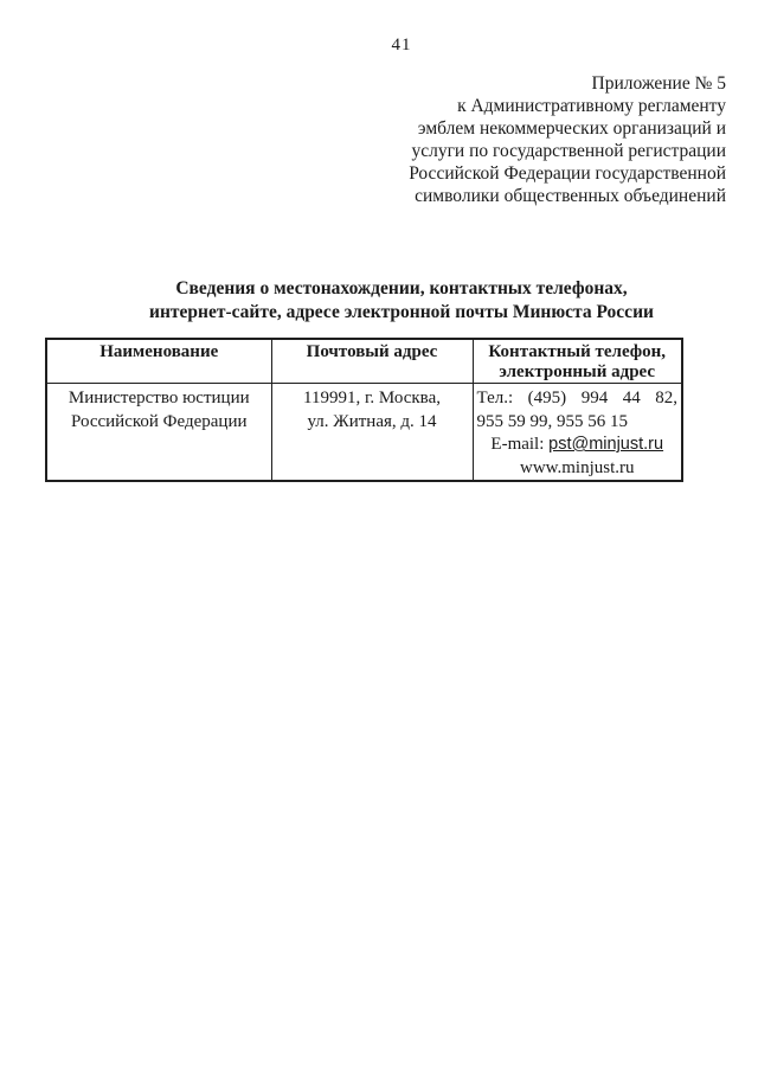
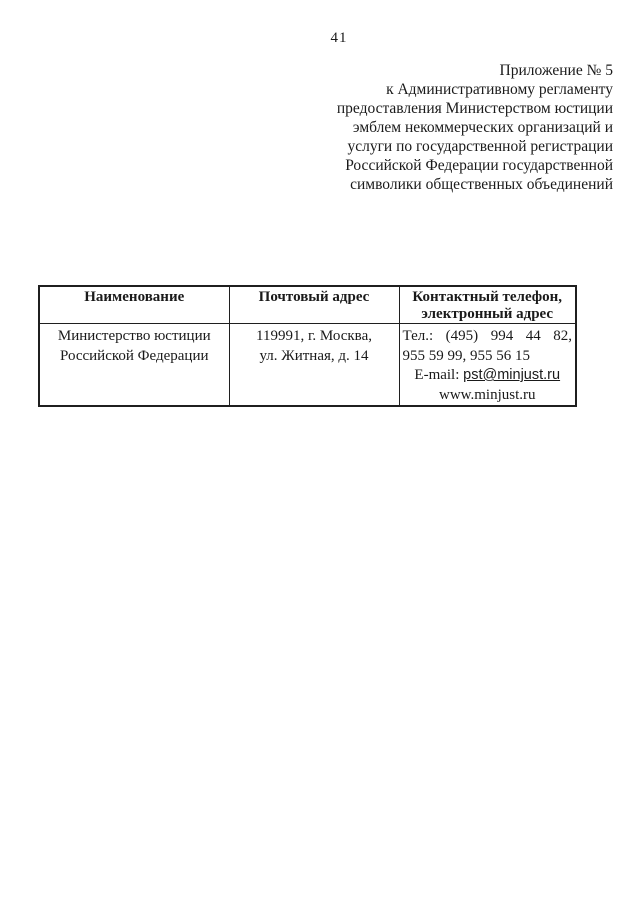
  41
  Приложение № 5
  к Административному регламенту
+ предоставления Министерством юстиции
  эмблем некоммерческих организаций и
  услуги по государственной регистрации
  Российской Федерации государственной
  символики общественных объединений
- Сведения о местонахождении, контактных телефонах,
- интернет-сайте, адресе электронной почты Минюста России
  Наименование	Почтовый адрес	Контактный телефон, электронный адрес
  Министерство юстиции Российской Федерации	119991, г. Москва, ул. Житная, д. 14	Тел.: (495) 994 44 82, 955 59 99, 955 56 15 E-mail: pst@minjust.ru www.minjust.ru
